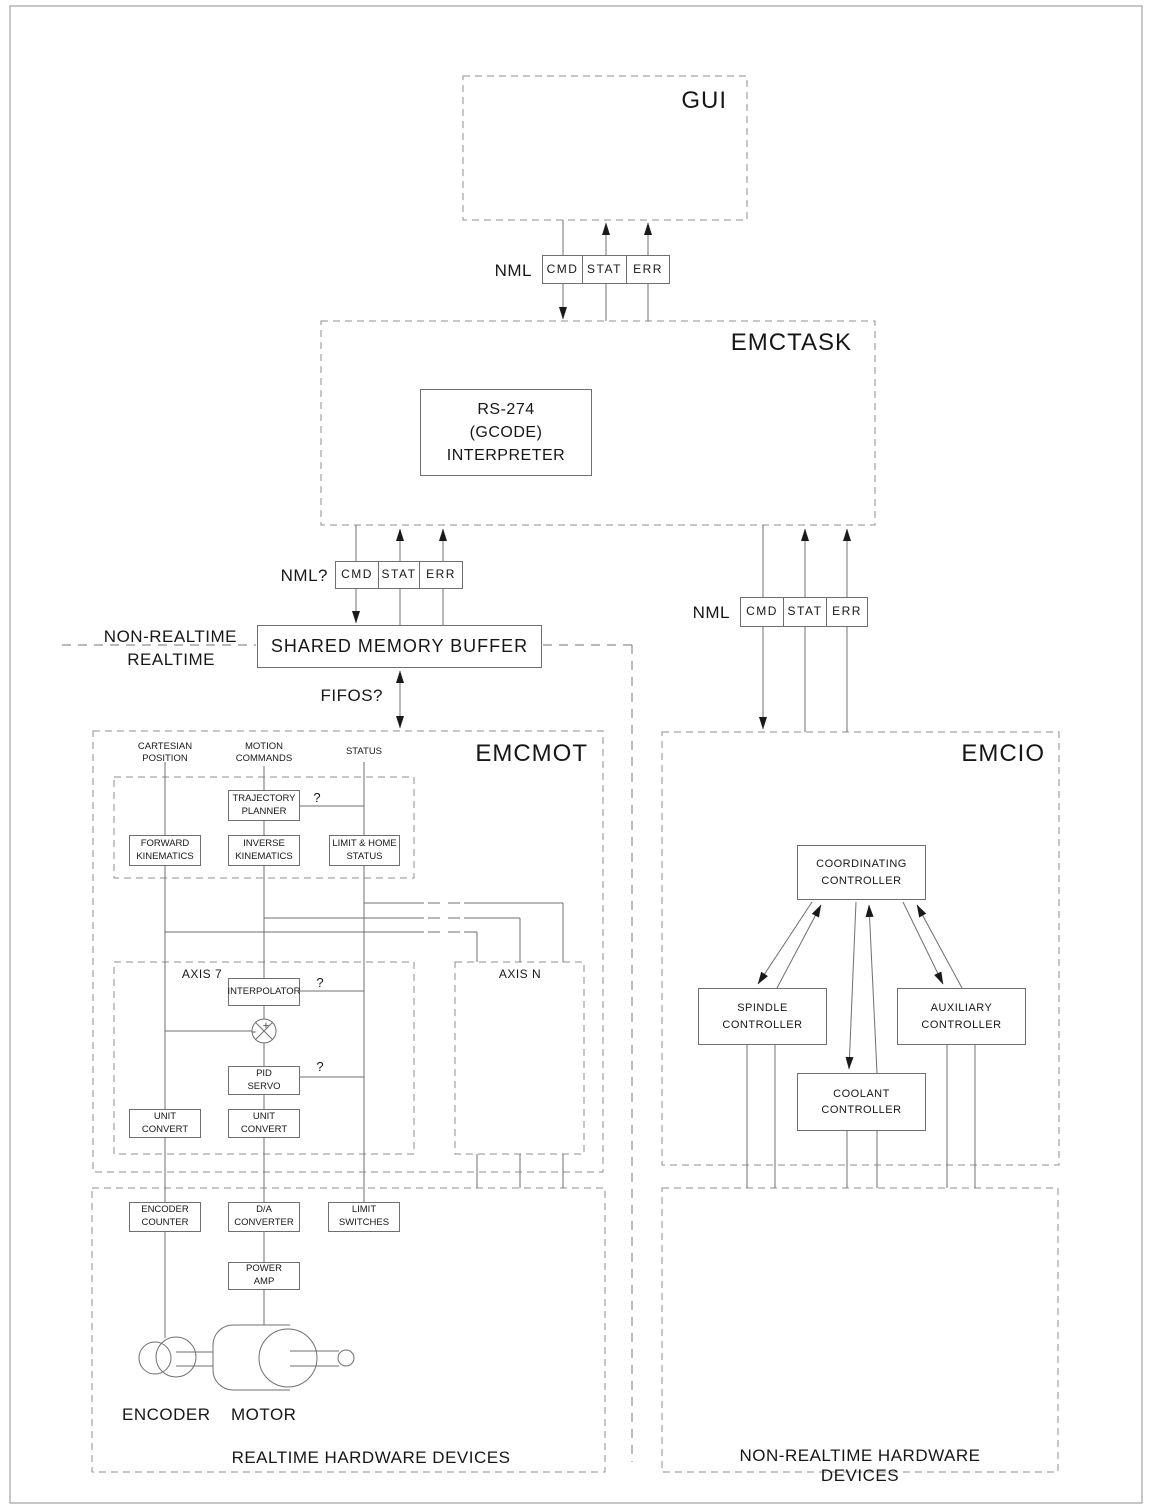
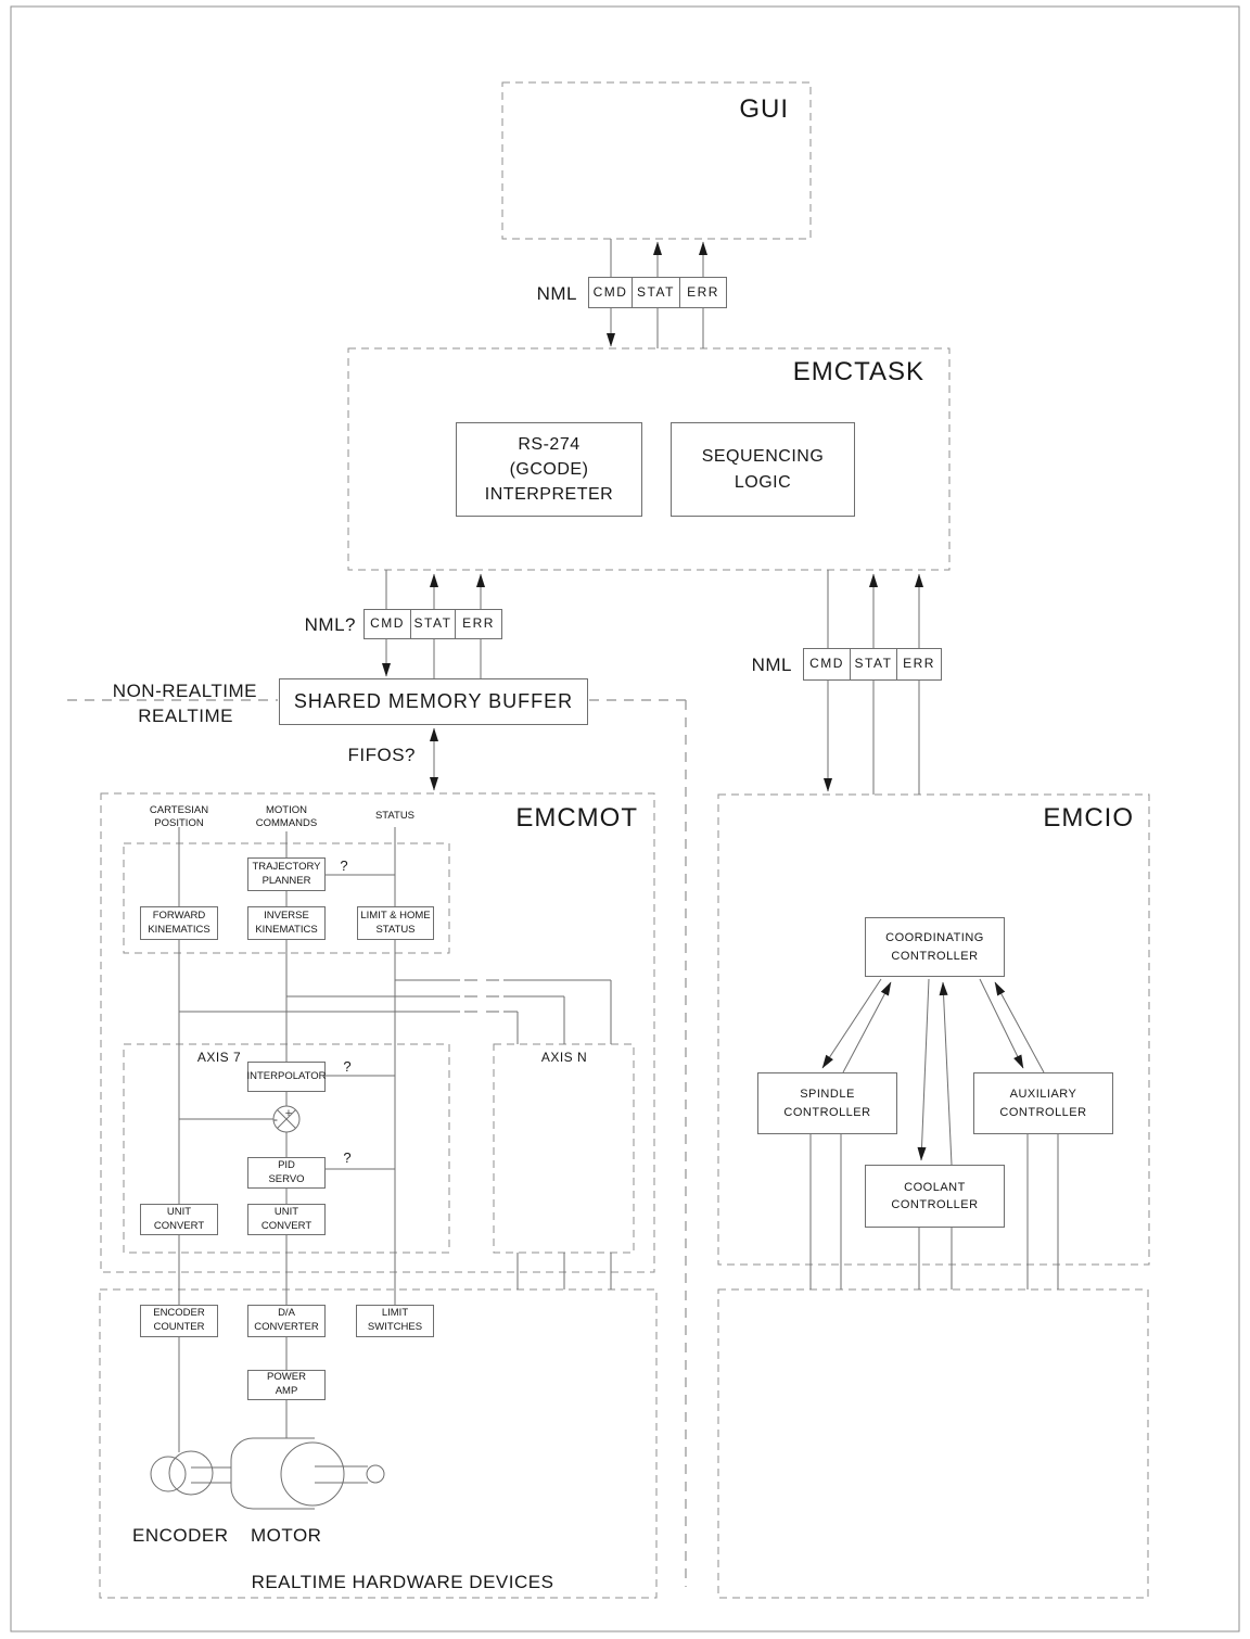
  +
  -
  GUI
  EMCTASK
  EMCMOT
  EMCIO
  NML
  CMD
  STAT
  ERR
  RS-274
  (GCODE)
  INTERPRETER
+ SEQUENCING
+ LOGIC
  NML?
  CMD
  STAT
  ERR
  NML
  CMD
  STAT
  ERR
  SHARED MEMORY BUFFER
  NON-REALTIME
  REALTIME
  FIFOS?
  CARTESIAN
  POSITION
  MOTION
  COMMANDS
  STATUS
  TRAJECTORY
  PLANNER
  ?
  FORWARD
  KINEMATICS
  INVERSE
  KINEMATICS
  LIMIT & HOME
  STATUS
  AXIS 7
  AXIS N
  INTERPOLATOR
  ?
  PID
  SERVO
  ?
  UNIT
  CONVERT
  UNIT
  CONVERT
  COORDINATING
  CONTROLLER
  SPINDLE
  CONTROLLER
  AUXILIARY
  CONTROLLER
  COOLANT
  CONTROLLER
  ENCODER
  COUNTER
  D/A
  CONVERTER
  LIMIT
  SWITCHES
  POWER
  AMP
  ENCODER
  MOTOR
  REALTIME HARDWARE DEVICES
- NON-REALTIME HARDWARE DEVICES
